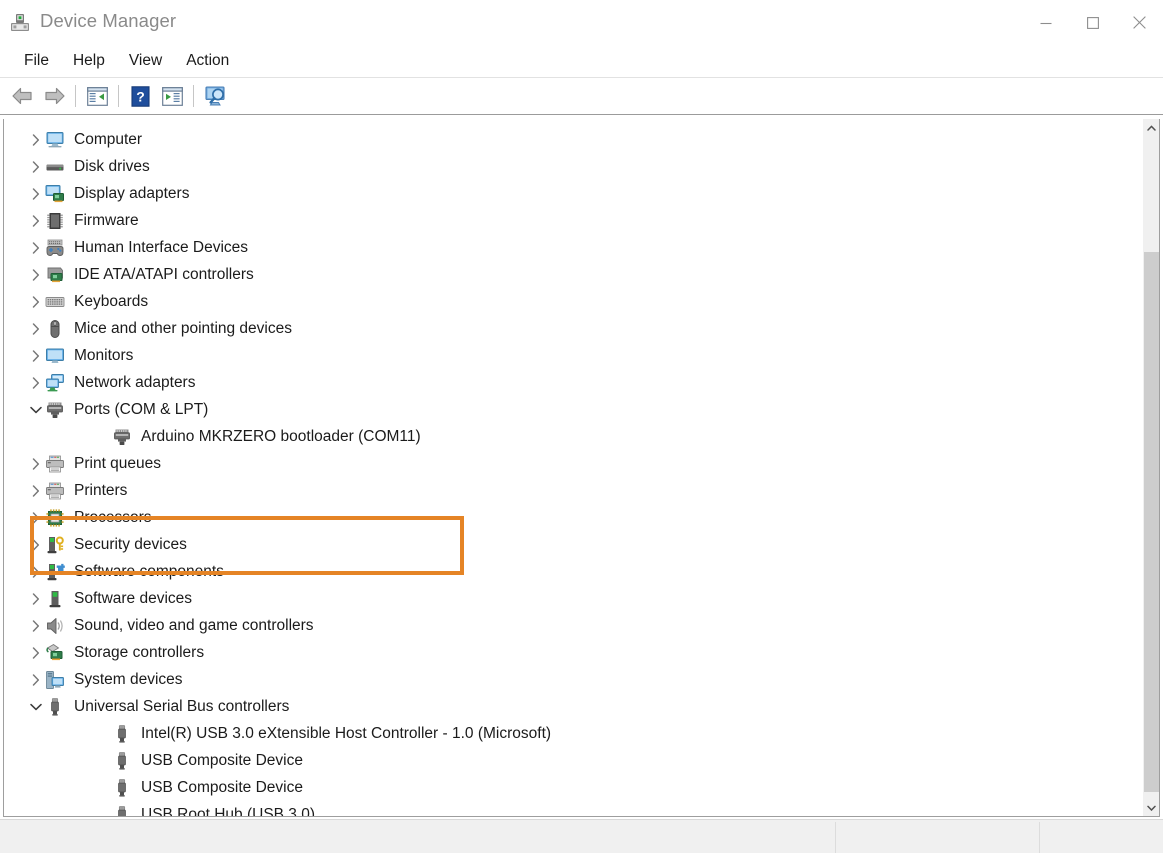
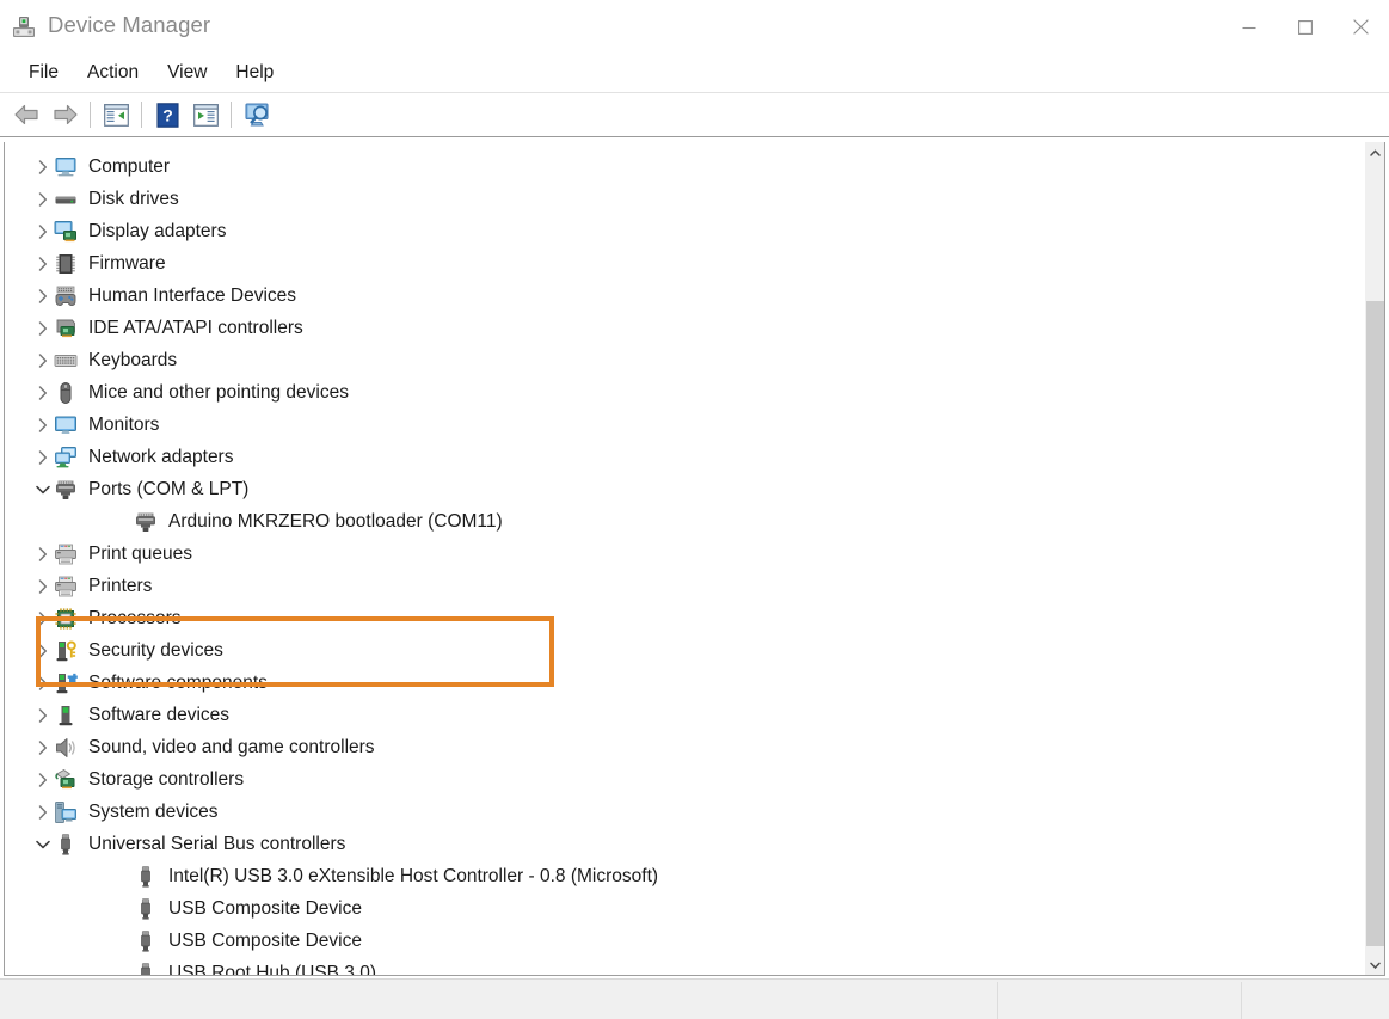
  Device Manager
  File
- Help
+ Action
  View
- Action
+ Help
  ?
  Computer
  Disk drives
  Display adapters
  Firmware
  Human Interface Devices
  IDE ATA/ATAPI controllers
  Keyboards
  Mice and other pointing devices
  Monitors
  Network adapters
  Ports (COM & LPT)
  Arduino MKRZERO bootloader (COM11)
  Print queues
  Printers
  Processors
  Security devices
  Software components
  Software devices
  Sound, video and game controllers
  Storage controllers
  System devices
  Universal Serial Bus controllers
- Intel(R) USB 3.0 eXtensible Host Controller - 1.0 (Microsoft)
+ Intel(R) USB 3.0 eXtensible Host Controller - 0.8 (Microsoft)
  USB Composite Device
  USB Composite Device
  USB Root Hub (USB 3.0)
